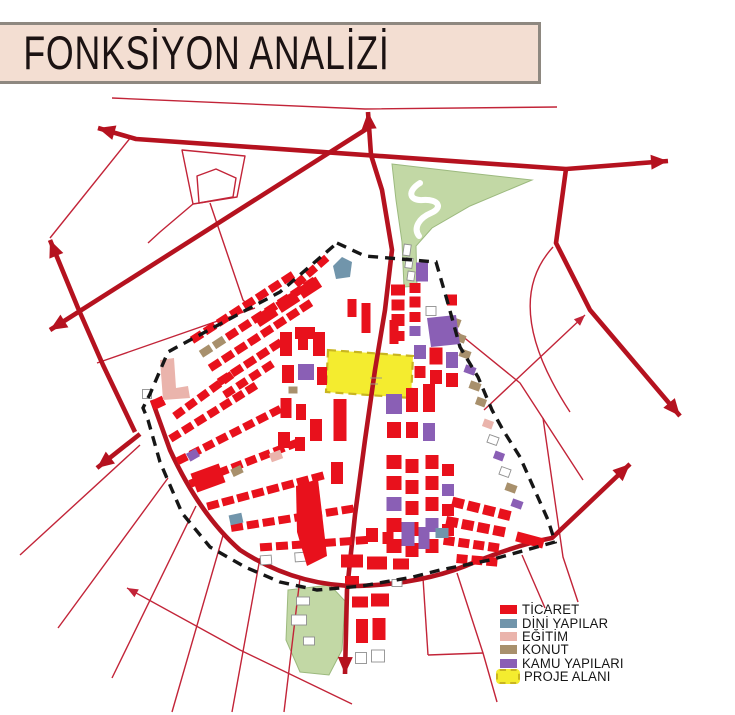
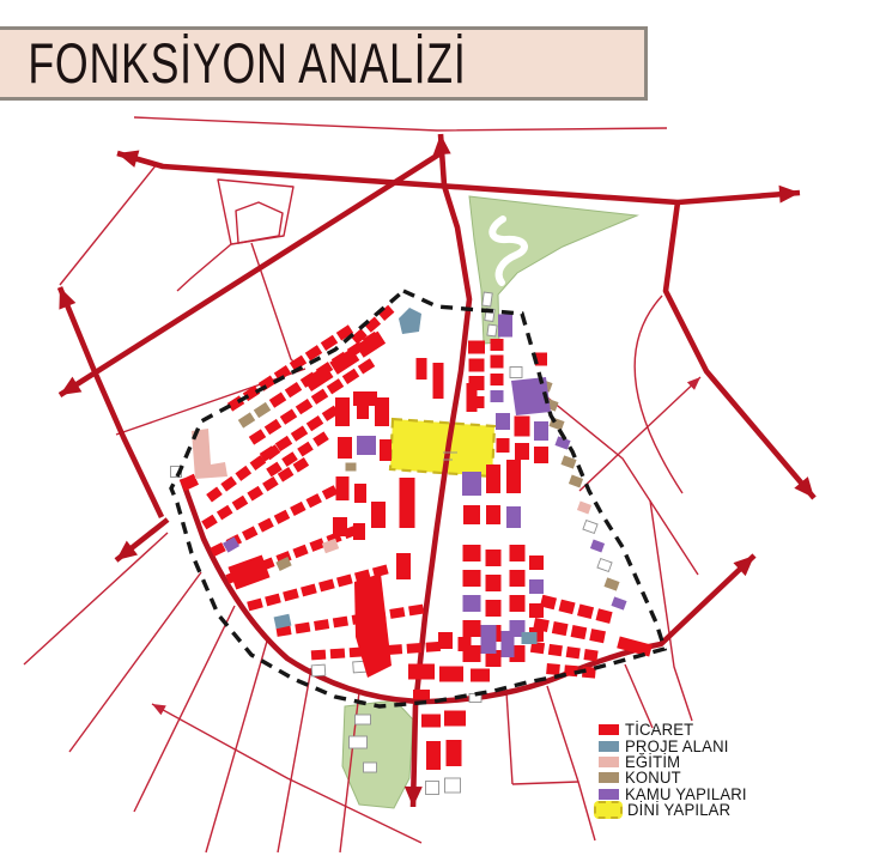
  FONKSİYON ANALİZİ
  TİCARET
- DİNİ YAPILAR
+ PROJE ALANI
  EĞİTİM
  KONUT
  KAMU YAPILARI
- PROJE ALANI
+ DİNİ YAPILAR
